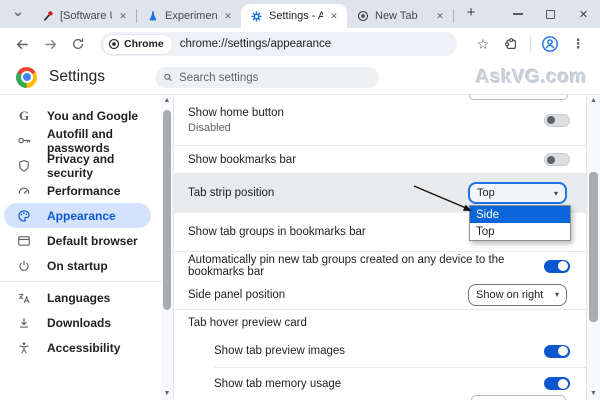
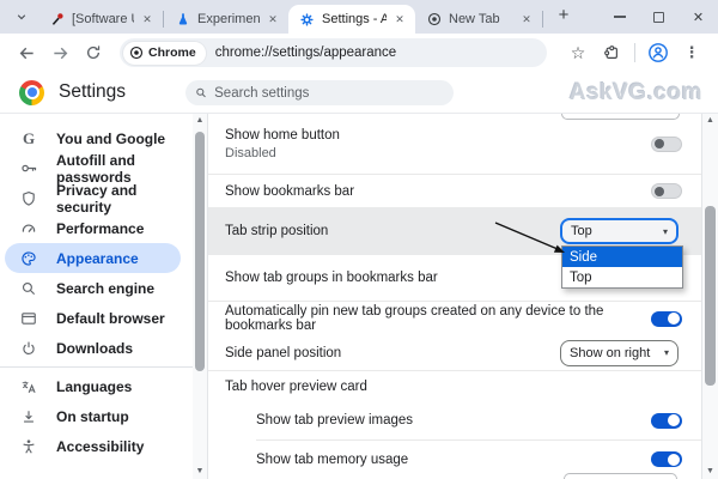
  ✕
  Experimen
  ✕
  Settings - A
  ✕
  New Tab
  ✕
  +
  ✕
  Chrome
  chrome://settings/appearance
  ☆
  ⋮
  Settings
  Search settings
  AskVG.com
  G
  You and Google
  Autofill and passwords
  Privacy and security
  Performance
  Appearance
+ Search engine
  Default browser
- On startup
+ Downloads
  Languages
- Downloads
+ On startup
  Accessibility
  Show home button
  Disabled
  Show bookmarks bar
  Tab strip position
  Top
  ▾
  Show tab groups in bookmarks bar
  Automatically pin new tab groups created on any device to the bookmarks bar
  Side panel position
  Show on right
  ▾
  Tab hover preview card
  Show tab preview images
  Show tab memory usage
  Side
  Top
